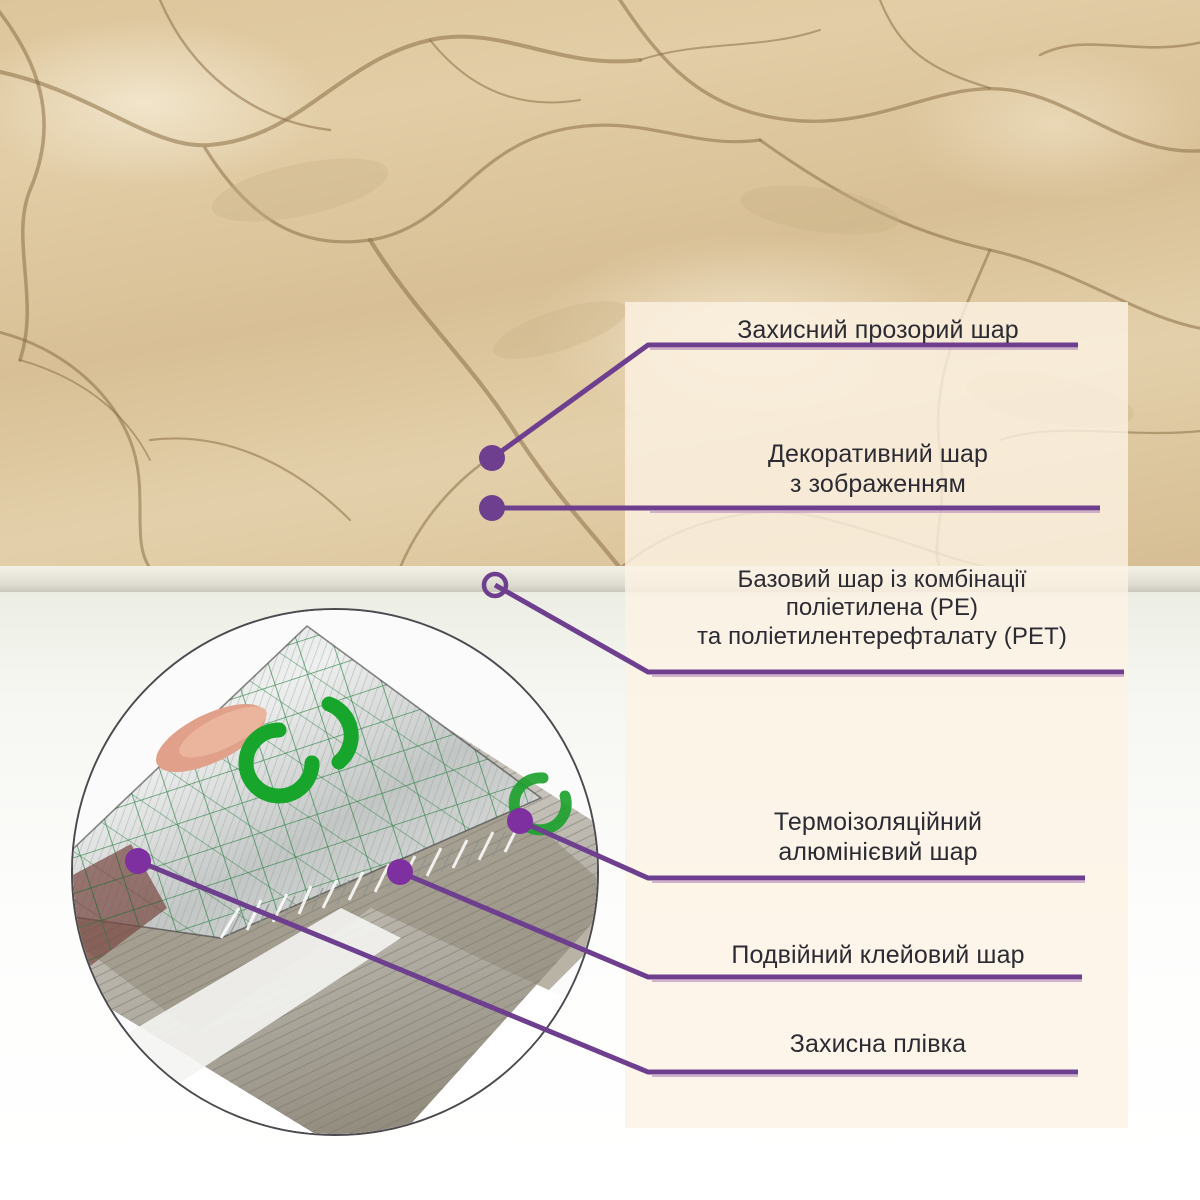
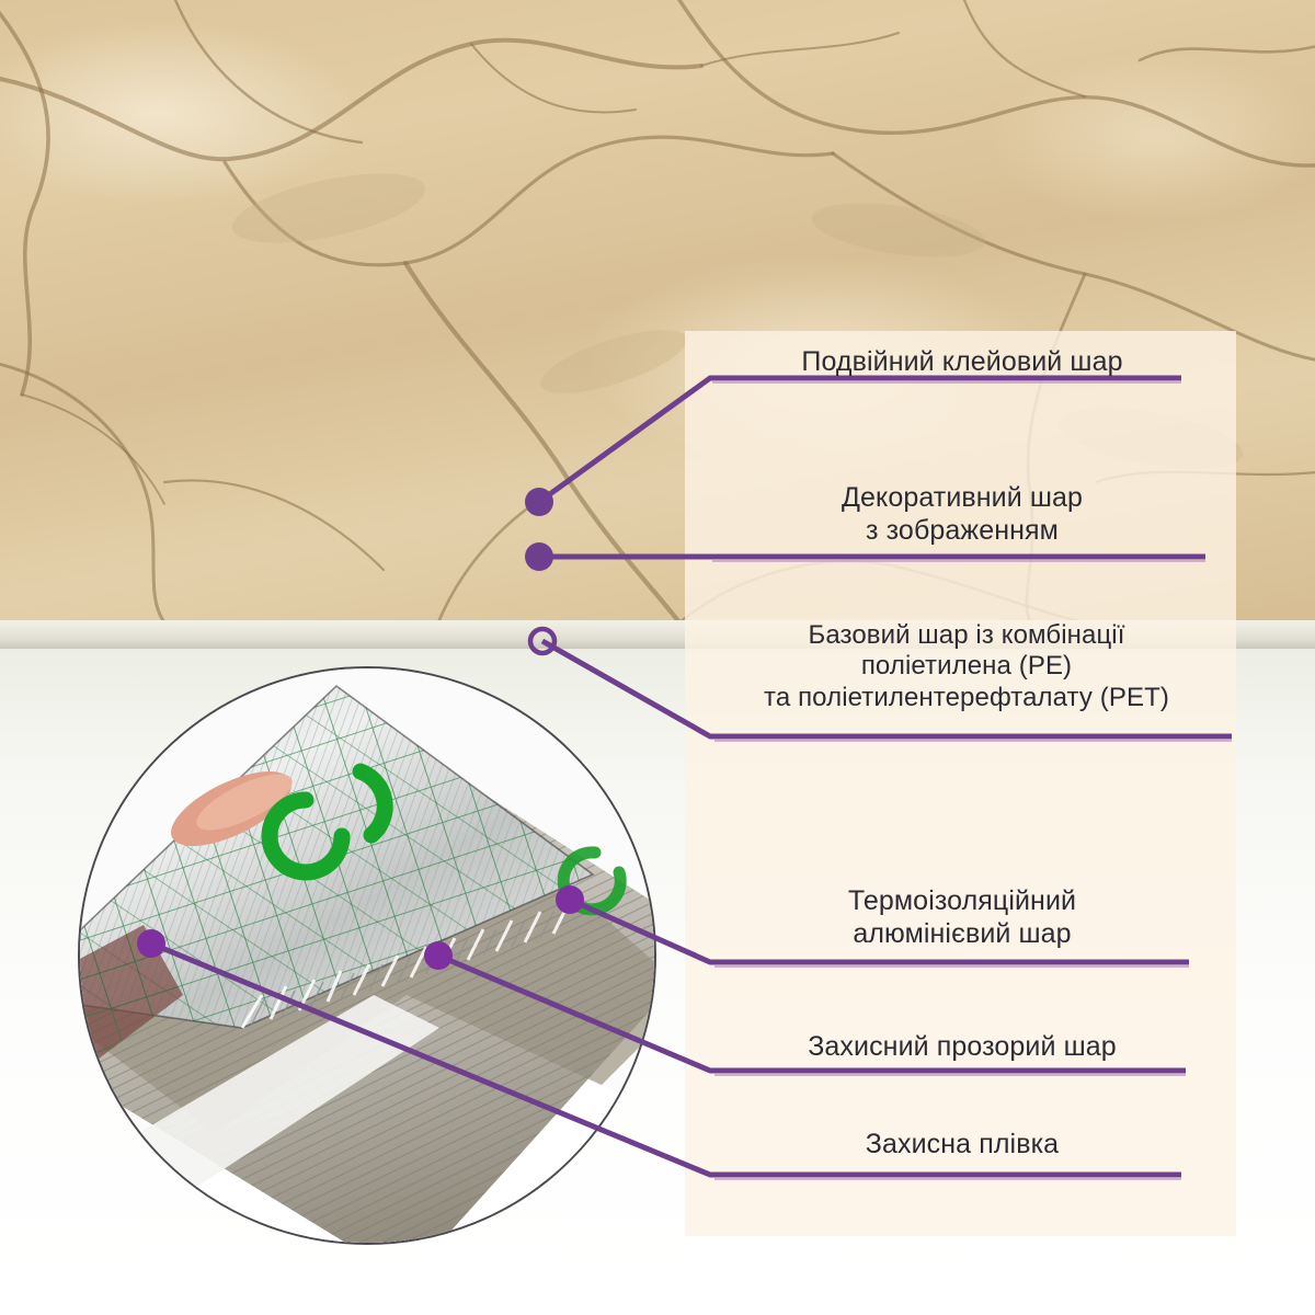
- Захисний прозорий шар
+ Подвійний клейовий шар
  Декоративний шар
  з зображенням
  Базовий шар із комбінації
  поліетилена (PE)
  та поліетилентерефталату (PET)
  Термоізоляційний
  алюмінієвий шар
- Подвійний клейовий шар
+ Захисний прозорий шар
  Захисна плівка
